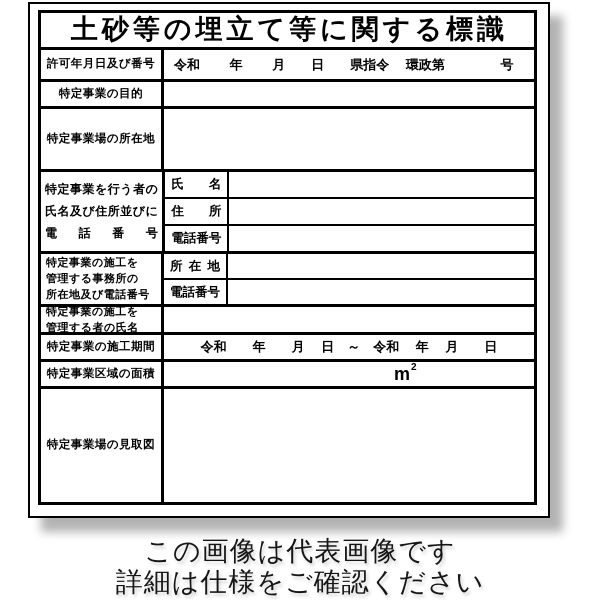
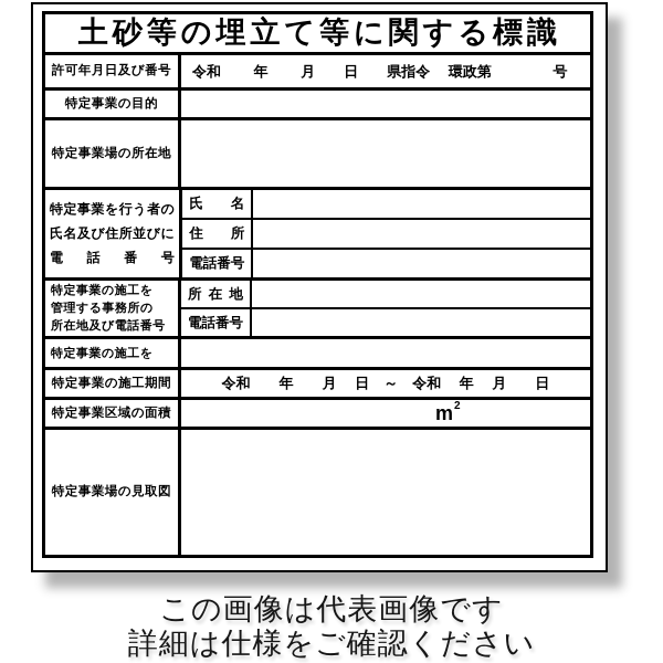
  土砂等の埋立て等に関する標識
  許可年月日及び番号
  令和 年 月 日 県指令 環政第 号
  特定事業の目的
  特定事業場の所在地
  特定事業を行う者の
  氏名及び住所並びに
  電 話 番 号
  氏 名
  住 所
  電話番号
  特定事業の施工を
  管理する事務所の
  所在地及び電話番号
  所 在 地
  電話番号
  特定事業の施工を
- 管理する者の氏名
  特定事業の施工期間
  令和 年 月 日 ～ 令和 年 月 日
  特定事業区域の面積
  m
  2
  特定事業場の見取図
  この画像は代表画像です
  詳細は仕様をご確認ください
